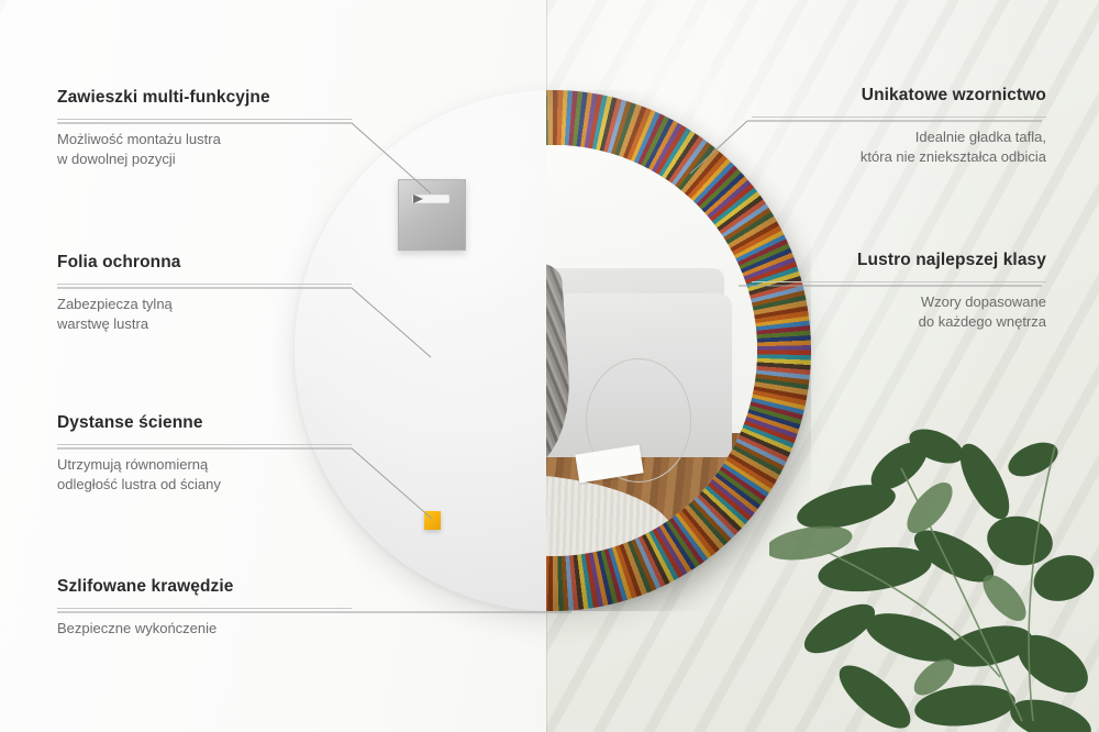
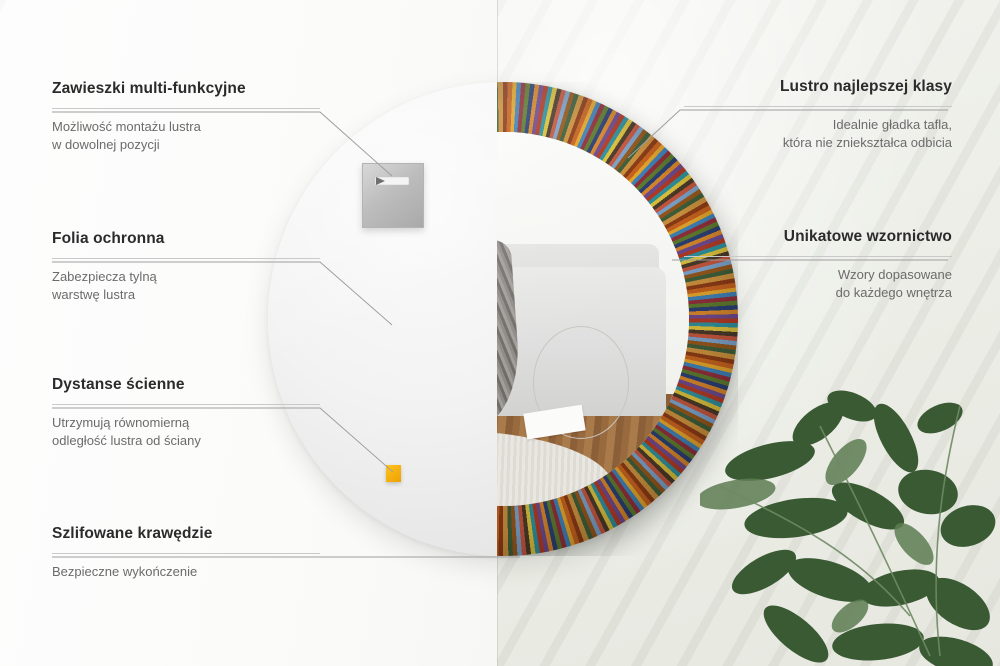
  Zawieszki multi-funkcyjne
  Możliwość montażu lustra
  w dowolnej pozycji
  Folia ochronna
  Zabezpiecza tylną
  warstwę lustra
  Dystanse ścienne
  Utrzymują równomierną
  odległość lustra od ściany
  Szlifowane krawędzie
  Bezpieczne wykończenie
- Unikatowe wzornictwo
+ Lustro najlepszej klasy
  Idealnie gładka tafla,
  która nie zniekształca odbicia
- Lustro najlepszej klasy
+ Unikatowe wzornictwo
  Wzory dopasowane
  do każdego wnętrza
